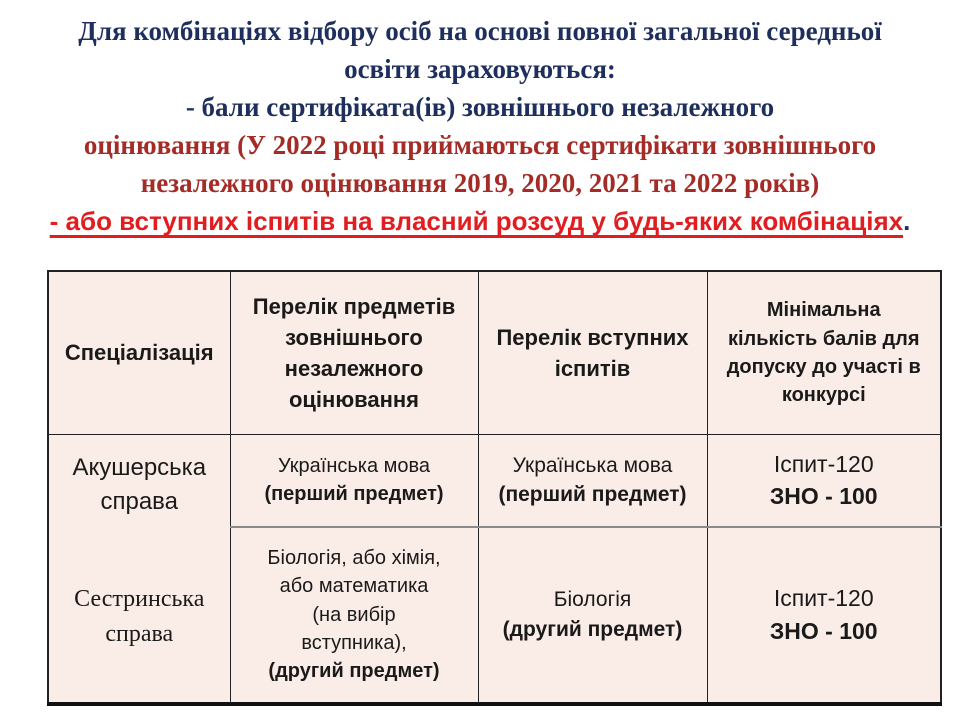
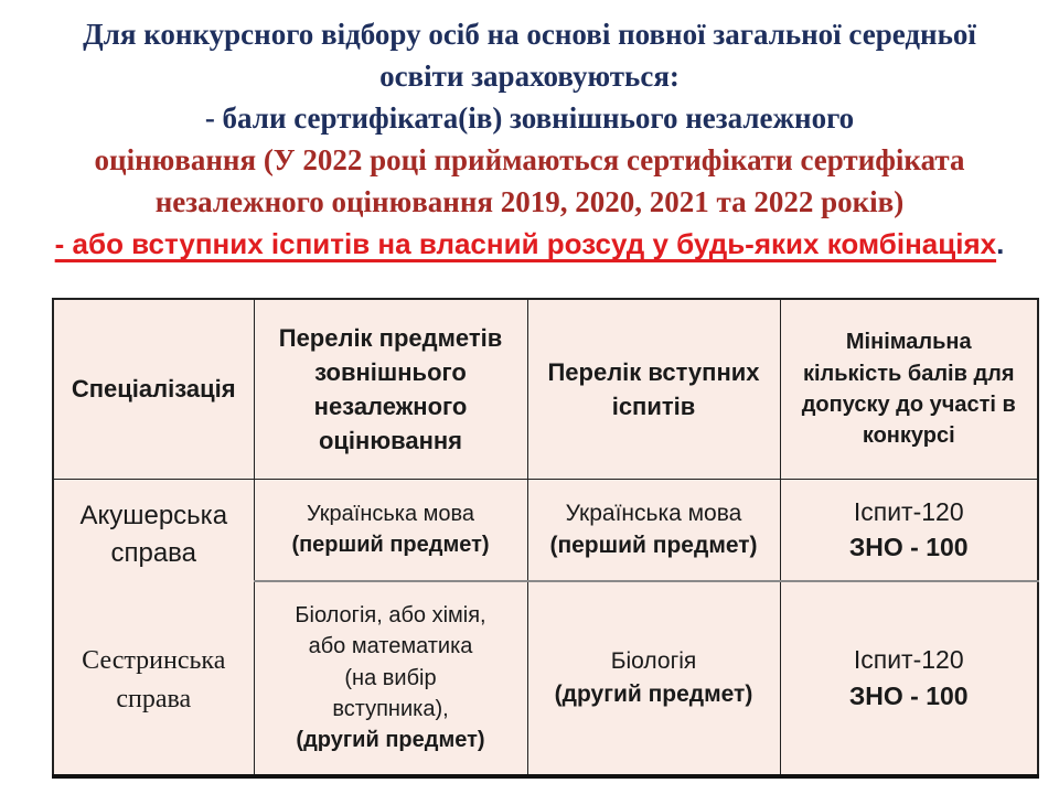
- Для комбінаціях відбору осіб на основі повної загальної середньої
+ Для конкурсного відбору осіб на основі повної загальної середньої
  освіти зараховуються:
  - бали сертифіката(ів) зовнішнього незалежного
- оцінювання (У 2022 році приймаються сертифікати зовнішнього
+ оцінювання (У 2022 році приймаються сертифікати сертифіката
  незалежного оцінювання 2019, 2020, 2021 та 2022 років)
  - або вступних іспитів на власний розсуд у будь-яких комбінаціях.
  Спеціалізація	Перелік предметів зовнішнього незалежного оцінювання	Перелік вступних іспитів	Мінімальна кількість балів для допуску до участі в конкурсі
  Акушерська справа Сестринська справа	Українська мова (перший предмет)	Українська мова (перший предмет)	Іспит-120 ЗНО - 100
  Біологія, або хімія, або математика (на вибір вступника), (другий предмет)	Біологія (другий предмет)	Іспит-120 ЗНО - 100
